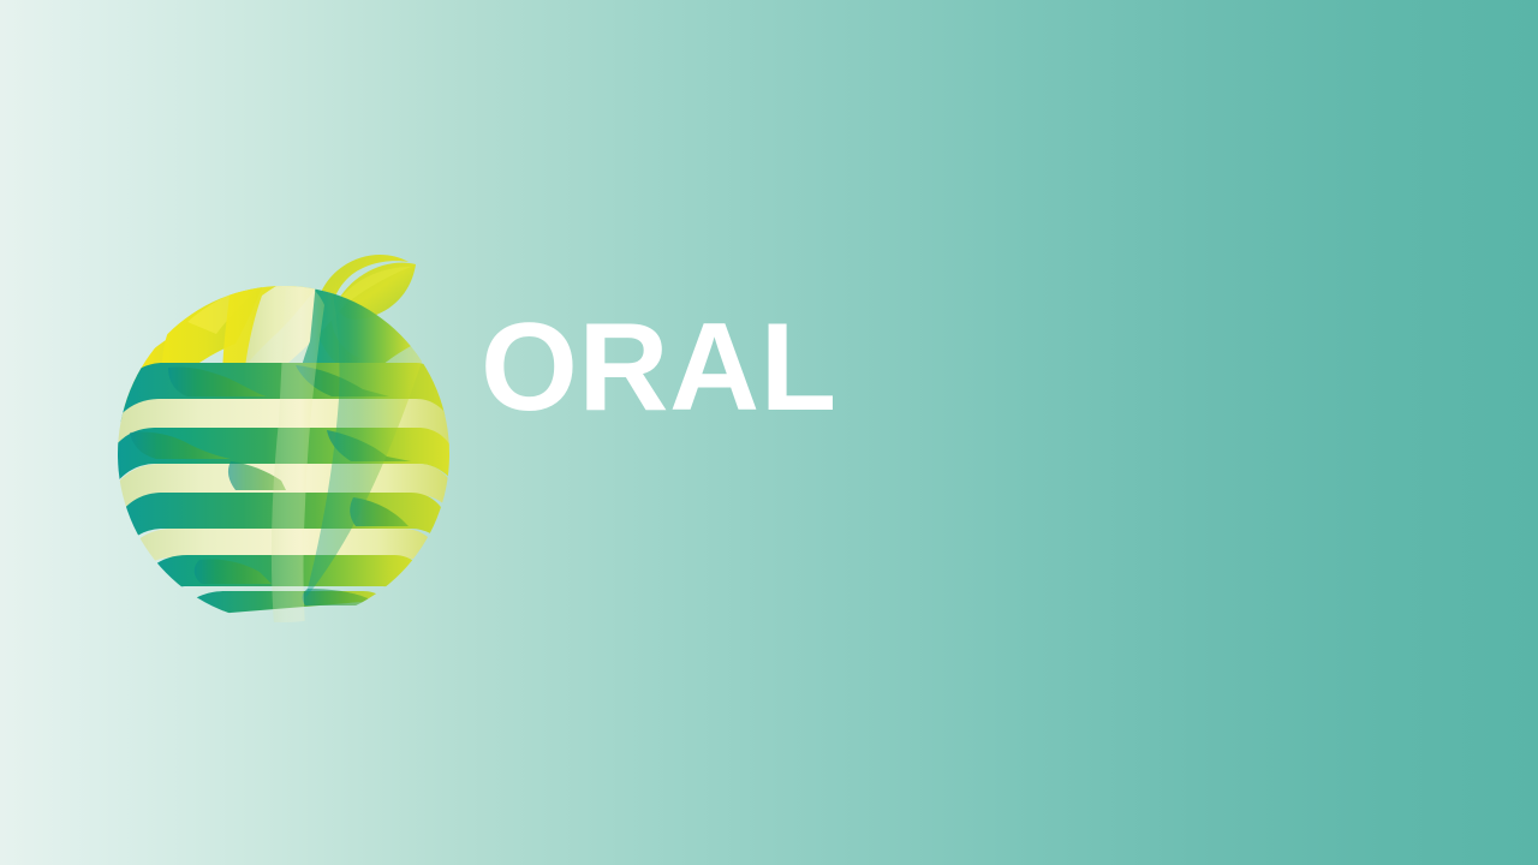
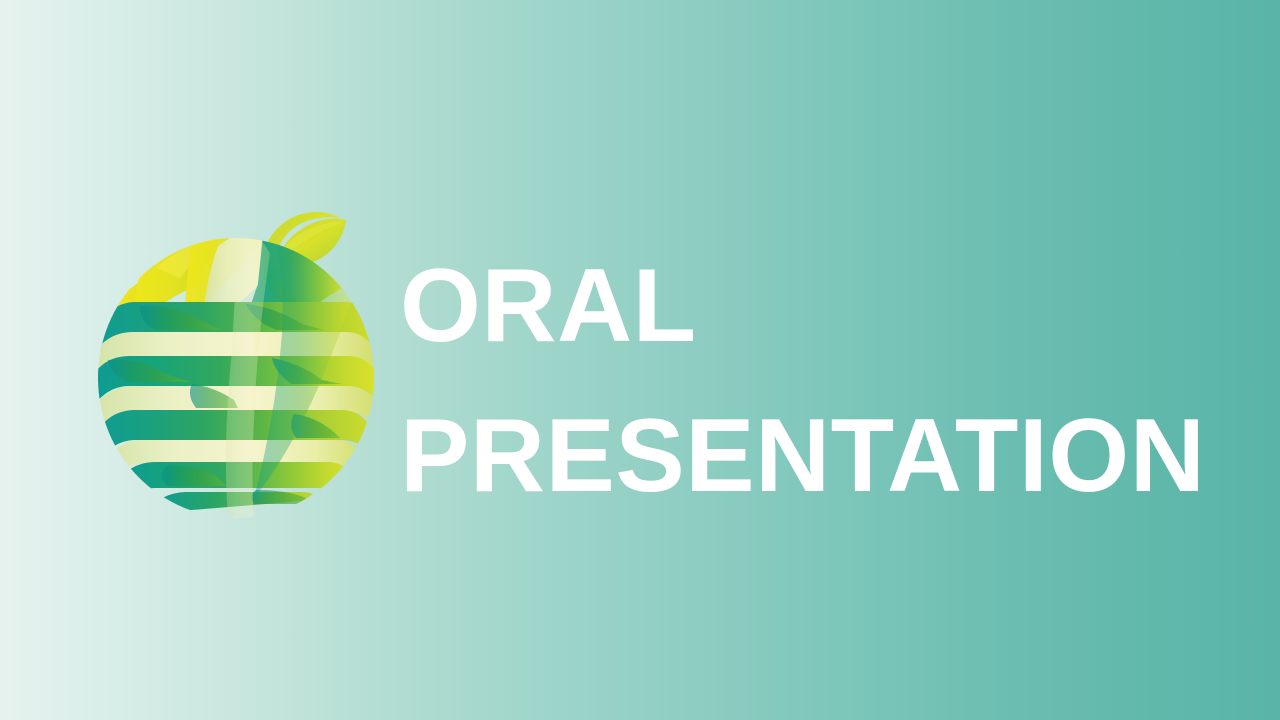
  ORAL
+ PRESENTATION
